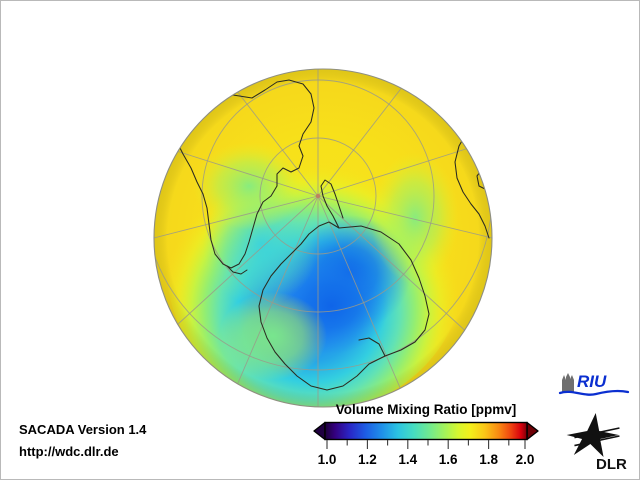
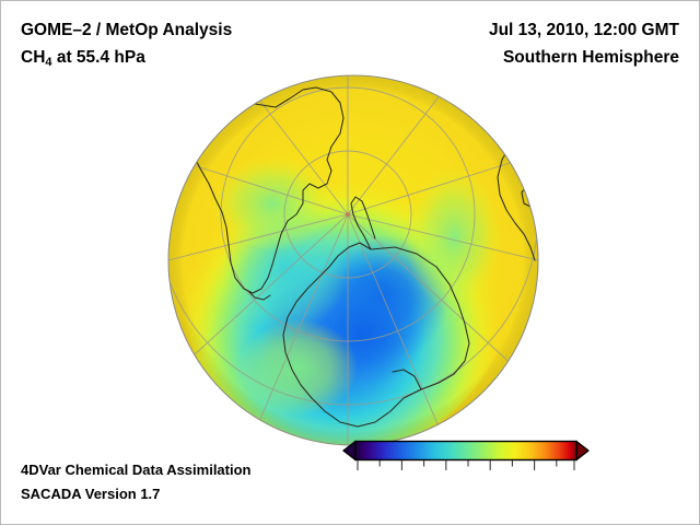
+ GOME–2 / MetOp Analysis
+ CH4 at 55.4 hPa
+ Jul 13, 2010, 12:00 GMT
+ Southern Hemisphere
+ 4DVar Chemical Data Assimilation
- SACADA Version 1.4
+ SACADA Version 1.7
- http://wdc.dlr.de
- Volume Mixing Ratio [ppmv]
- 1.0
- 1.2
- 1.4
- 1.6
- 1.8
- 2.0
- RIU
- DLR
